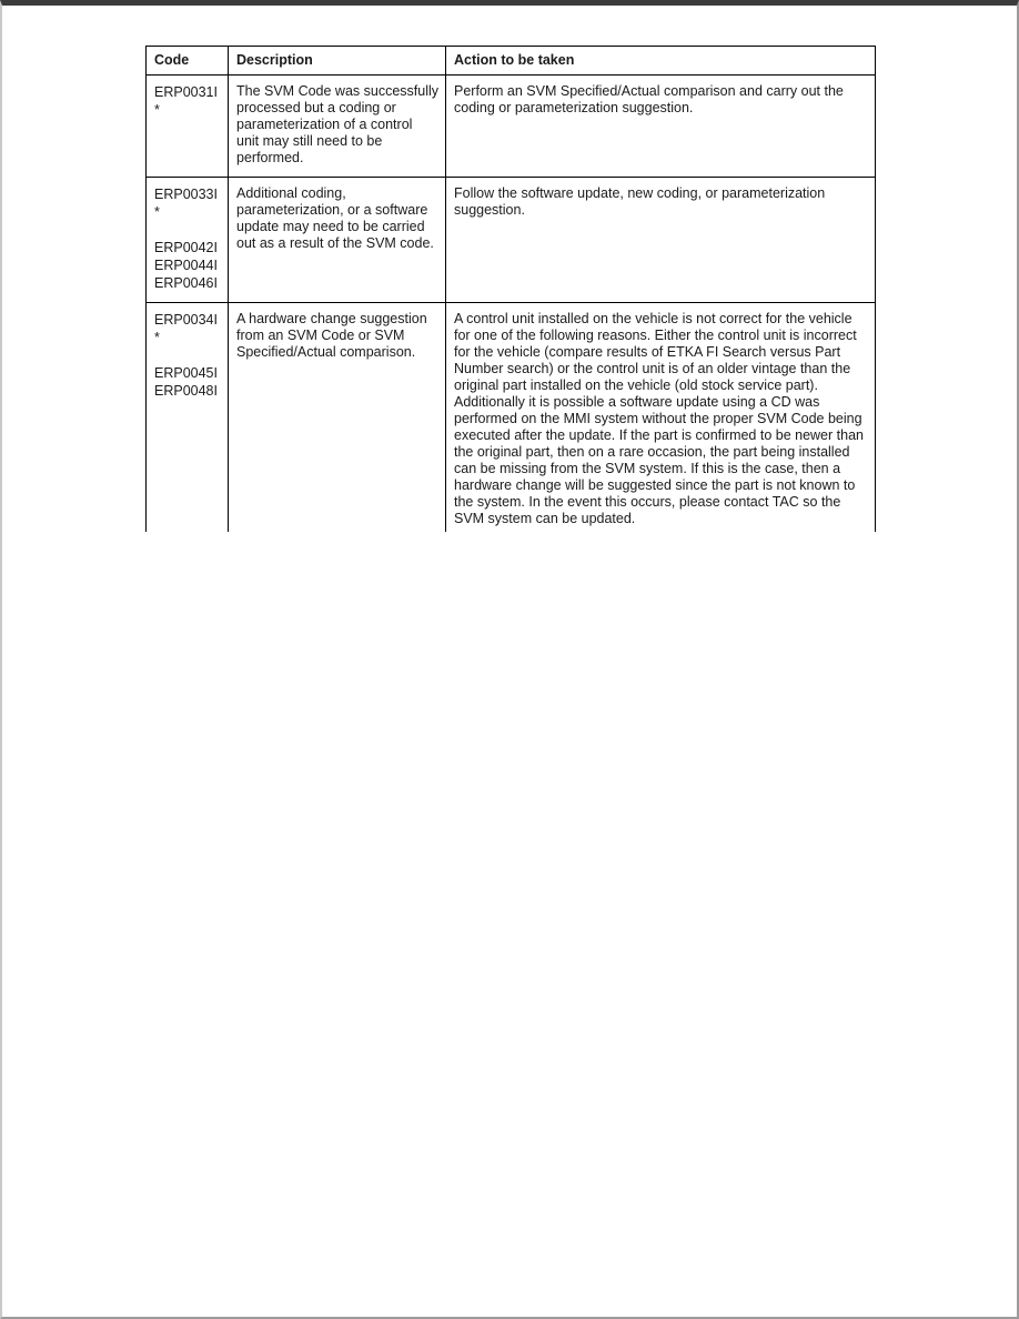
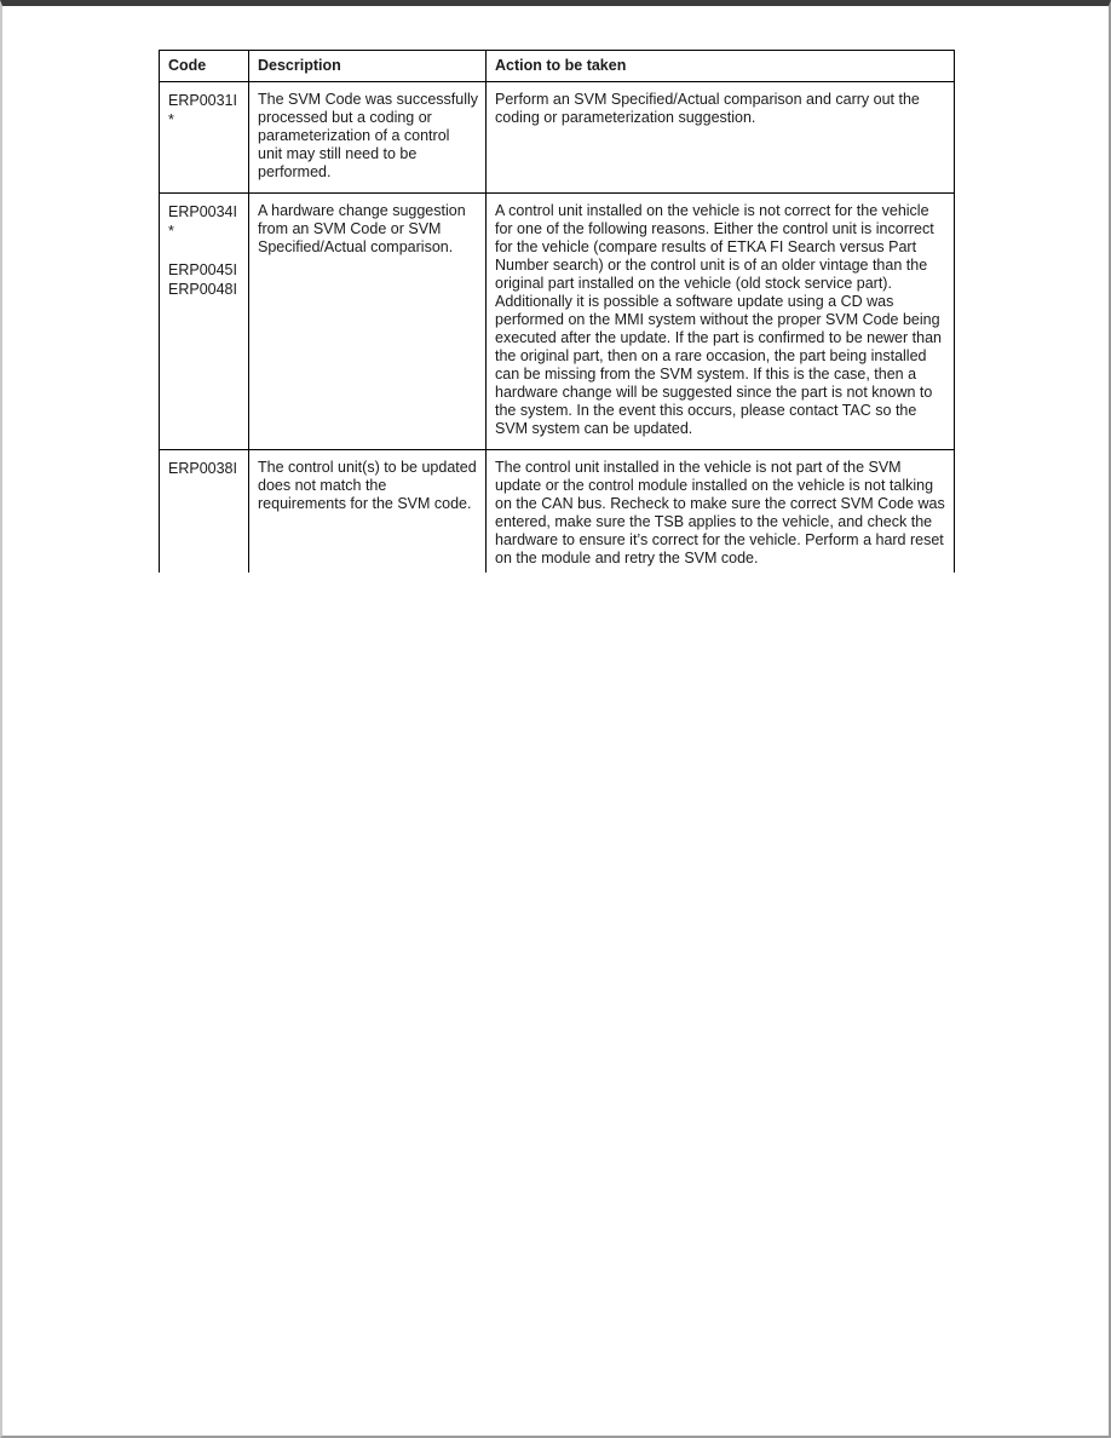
  Code	Description	Action to be taken
  ERP0031I *	The SVM Code was successfully processed but a coding or parameterization of a control unit may still need to be performed.	Perform an SVM Specified/Actual comparison and carry out the coding or parameterization suggestion.
- ERP0033I * ERP0042I ERP0044I ERP0046I	Additional coding, parameterization, or a software update may need to be carried out as a result of the SVM code.	Follow the software update, new coding, or parameterization suggestion.
  ERP0034I * ERP0045I ERP0048I	A hardware change suggestion from an SVM Code or SVM Specified/Actual comparison.	A control unit installed on the vehicle is not correct for the vehicle for one of the following reasons. Either the control unit is incorrect for the vehicle (compare results of ETKA FI Search versus Part Number search) or the control unit is of an older vintage than the original part installed on the vehicle (old stock service part). Additionally it is possible a software update using a CD was performed on the MMI system without the proper SVM Code being executed after the update. If the part is confirmed to be newer than the original part, then on a rare occasion, the part being installed can be missing from the SVM system. If this is the case, then a hardware change will be suggested since the part is not known to the system. In the event this occurs, please contact TAC so the SVM system can be updated.
+ ERP0038I	The control unit(s) to be updated does not match the requirements for the SVM code.	The control unit installed in the vehicle is not part of the SVM update or the control module installed on the vehicle is not talking on the CAN bus. Recheck to make sure the correct SVM Code was entered, make sure the TSB applies to the vehicle, and check the hardware to ensure it’s correct for the vehicle. Perform a hard reset on the module and retry the SVM code.
